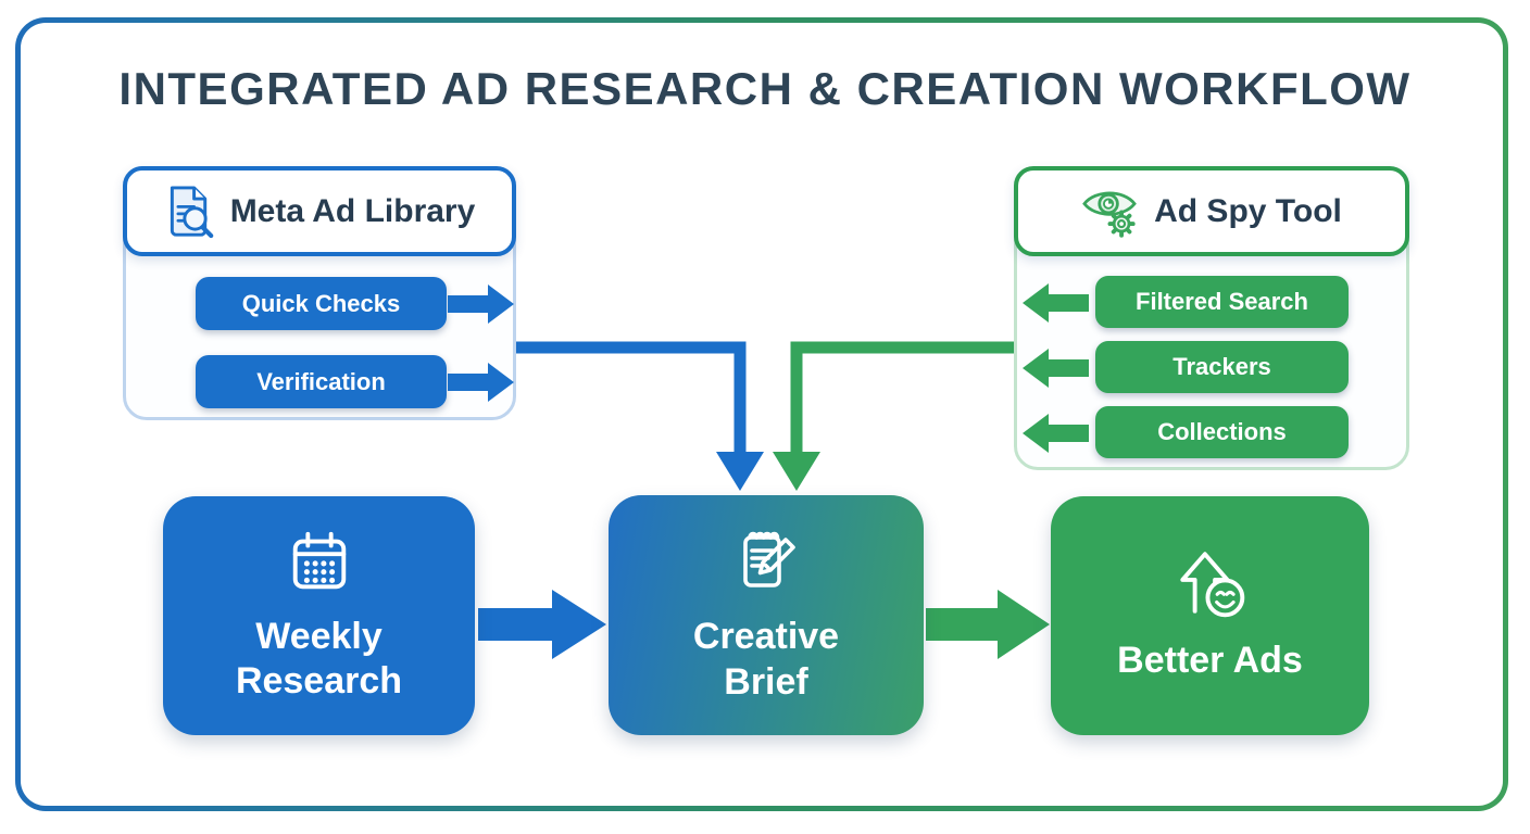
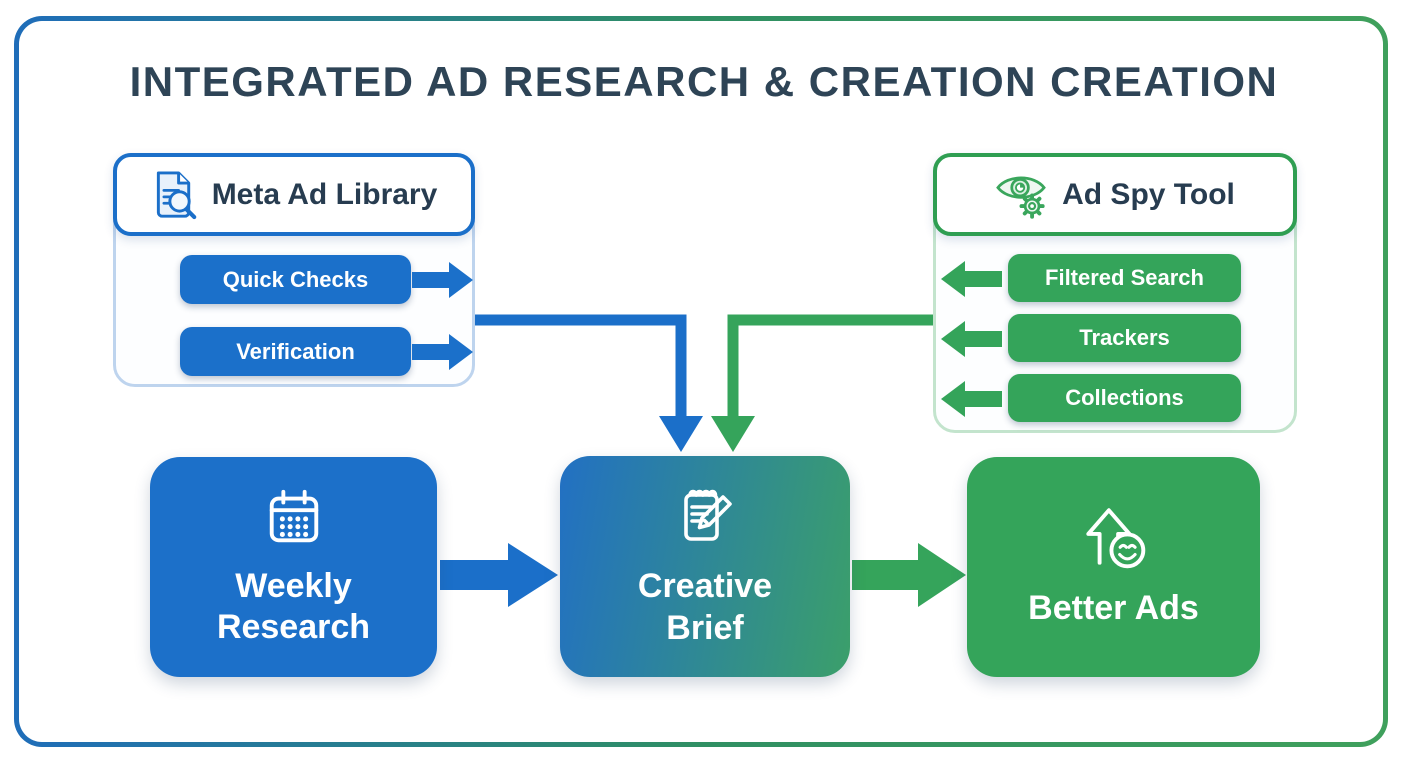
- INTEGRATED AD RESEARCH & CREATION WORKFLOW
+ INTEGRATED AD RESEARCH & CREATION CREATION
  Meta Ad Library
  Quick Checks
  Verification
  Ad Spy Tool
  Filtered Search
  Trackers
  Collections
  Weekly Research
  Creative Brief
  Better Ads
